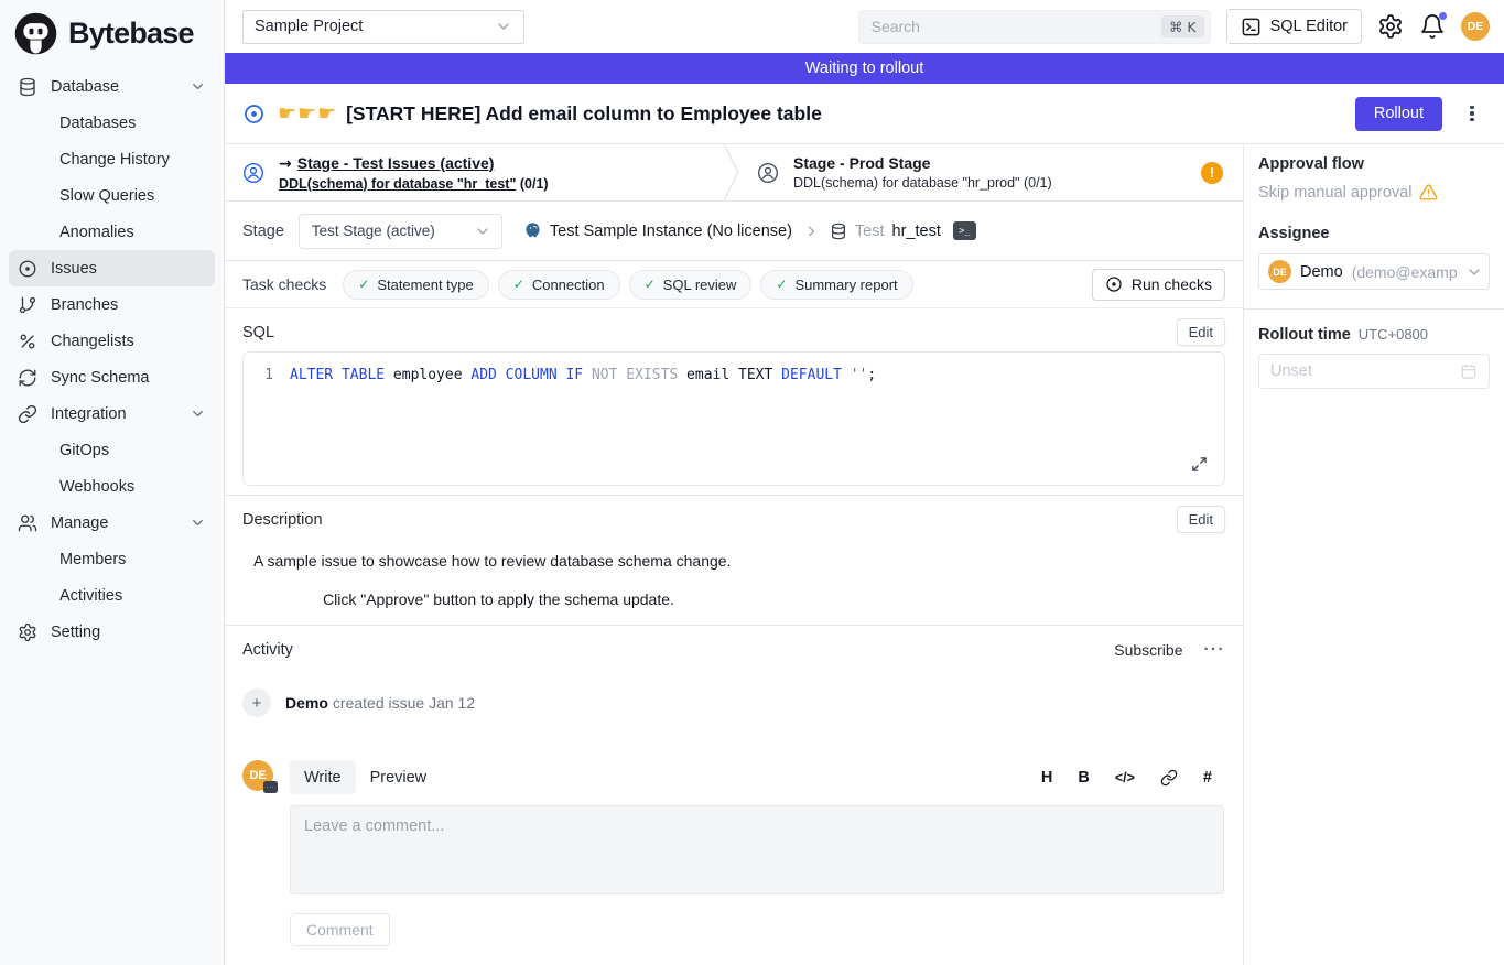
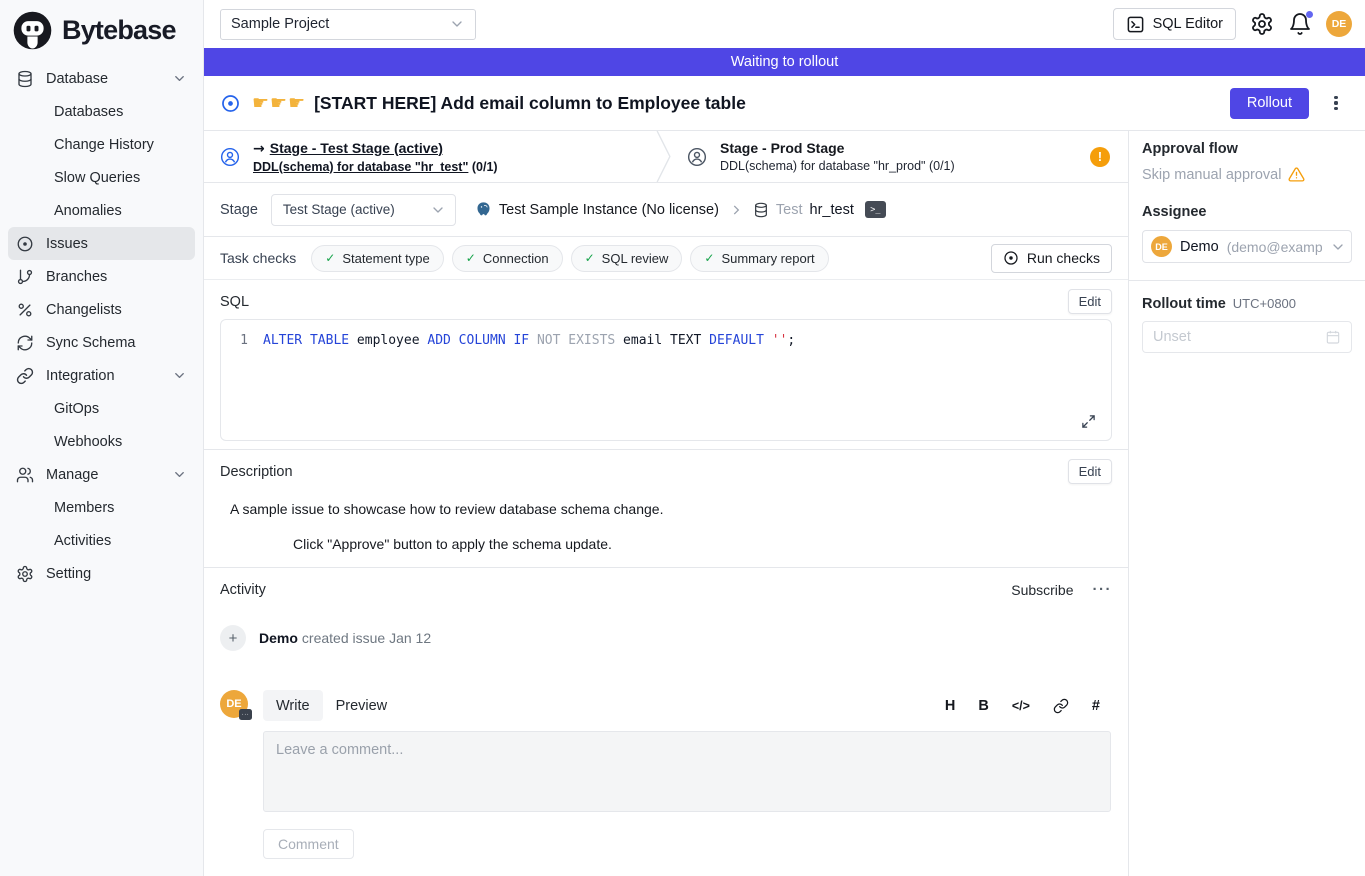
  Bytebase
  Database
  Databases
  Change History
  Slow Queries
  Anomalies
  Issues
  Branches
  Changelists
  Sync Schema
  Integration
  GitOps
  Webhooks
  Manage
  Members
  Activities
  Setting
  Sample Project
- Search
- ⌘ K
  SQL Editor
  DE
  Waiting to rollout
  ☛☛☛
  [START HERE] Add email column to Employee table
  Rollout
- → Stage - Test Issues (active)
+ → Stage - Test Stage (active)
  DDL(schema) for database "hr_test" (0/1)
  Stage - Prod Stage
  DDL(schema) for database "hr_prod" (0/1)
  !
  Stage
  Test Stage (active)
  Test Sample Instance (No license)
  Test
  hr_test
  >_
  Task checks
  ✓
  Statement type
  ✓
  Connection
  ✓
  SQL review
  ✓
  Summary report
  Run checks
  SQL
  Edit
  1
  ALTER TABLE employee ADD COLUMN IF NOT EXISTS email TEXT DEFAULT '';
  Description
  Edit
  A sample issue to showcase how to review database schema change.
  Click "Approve" button to apply the schema update.
  Activity
  Subscribe
  ···
  +
  Demo created issue Jan 12
  DE
  Write
  Preview
  H
  B
  </>
  #
  Leave a comment...
  Comment
  Approval flow
  Skip manual approval
  Assignee
  DE
  Demo
  (demo@examp
  Rollout time
  UTC+0800
  Unset
